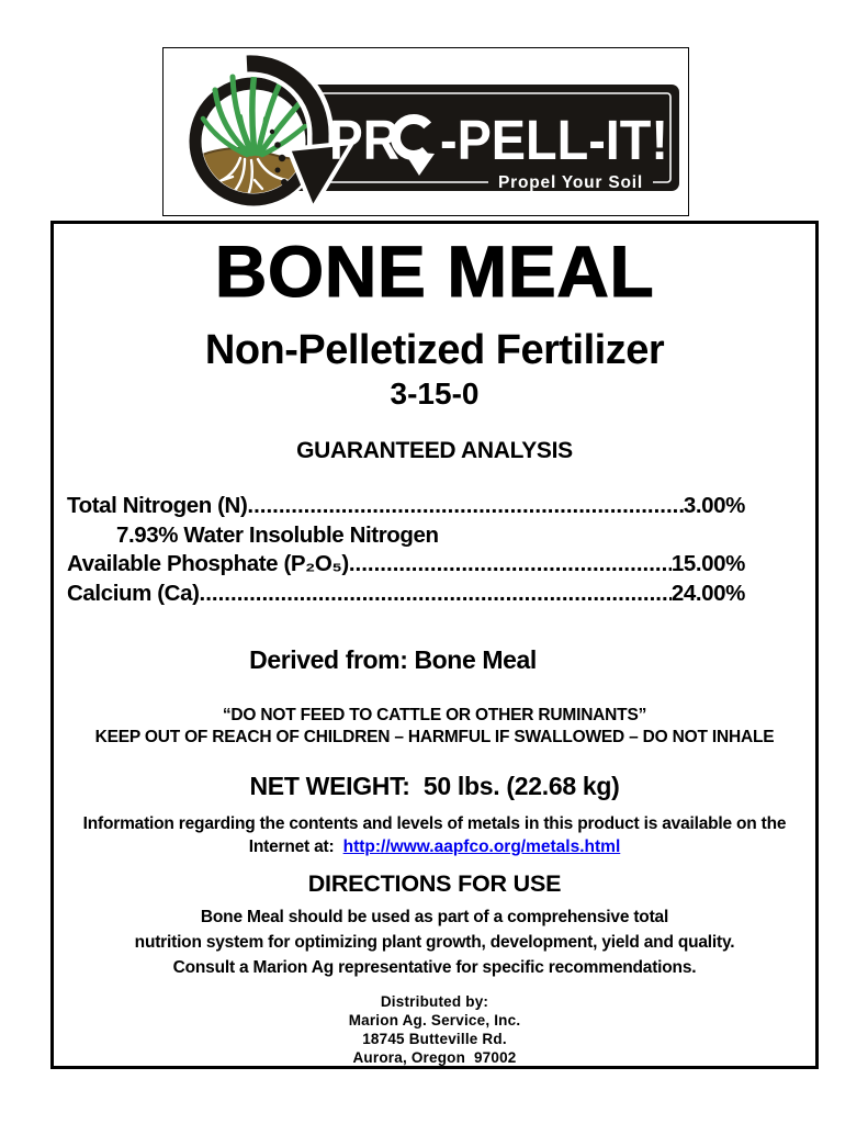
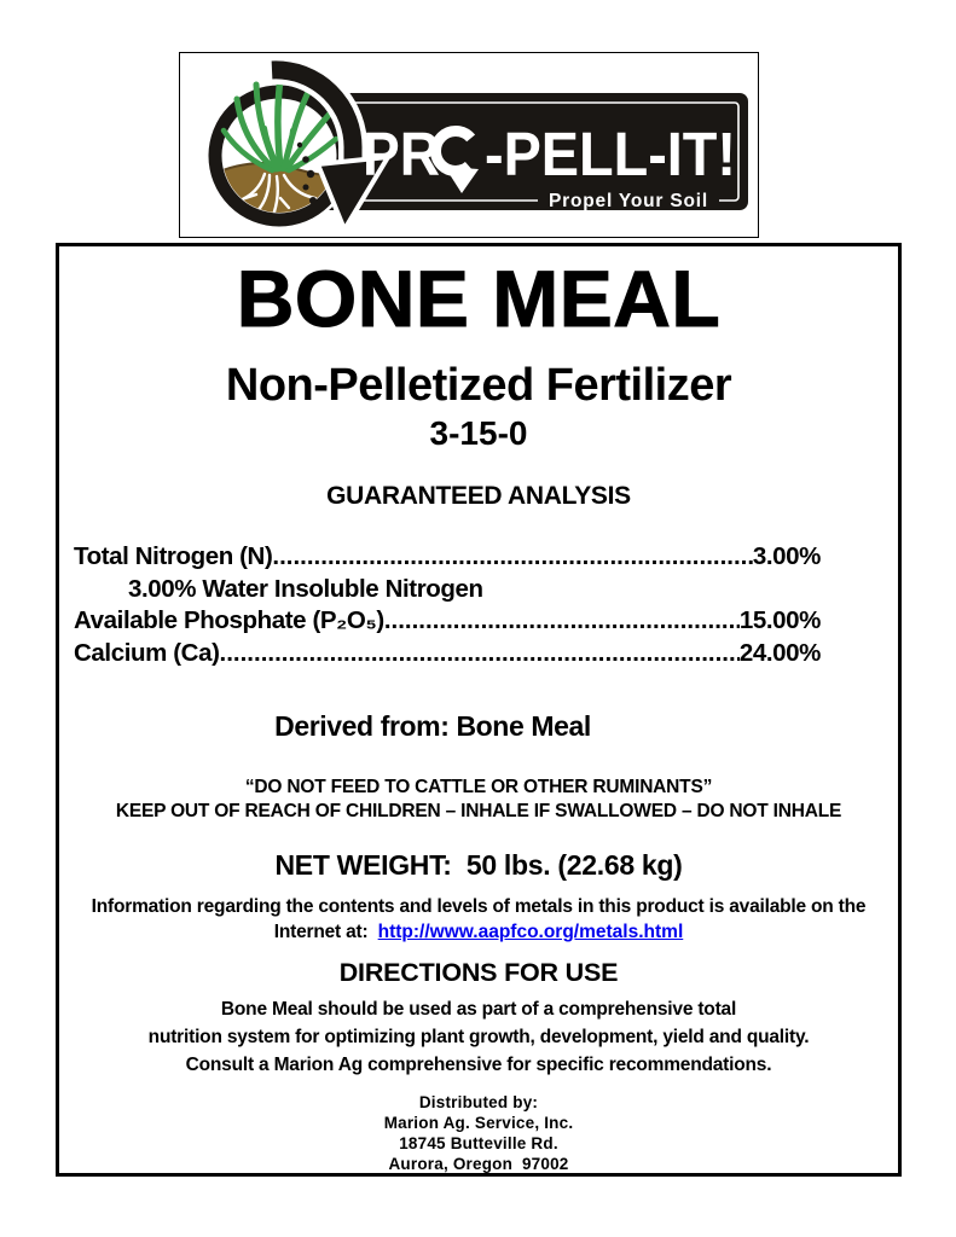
  PR
  -PELL-IT!
  Propel Your Soil
  BONE MEAL
  Non-Pelletized Fertilizer
  3-15-0
  GUARANTEED ANALYSIS
  Total Nitrogen (N)
  3.00%
- 7.93% Water Insoluble Nitrogen
+ 3.00% Water Insoluble Nitrogen
  Available Phosphate (P₂O₅)
  15.00%
  Calcium (Ca)
  24.00%
  Derived from: Bone Meal
  “DO NOT FEED TO CATTLE OR OTHER RUMINANTS”
- KEEP OUT OF REACH OF CHILDREN – HARMFUL IF SWALLOWED – DO NOT INHALE
+ KEEP OUT OF REACH OF CHILDREN – INHALE IF SWALLOWED – DO NOT INHALE
  NET WEIGHT: 50 lbs. (22.68 kg)
  Information regarding the contents and levels of metals in this product is available on the
  Internet at: http://www.aapfco.org/metals.html
  DIRECTIONS FOR USE
  Bone Meal should be used as part of a comprehensive total
  nutrition system for optimizing plant growth, development, yield and quality.
- Consult a Marion Ag representative for specific recommendations.
+ Consult a Marion Ag comprehensive for specific recommendations.
  Distributed by:
  Marion Ag. Service, Inc.
  18745 Butteville Rd.
  Aurora, Oregon 97002
